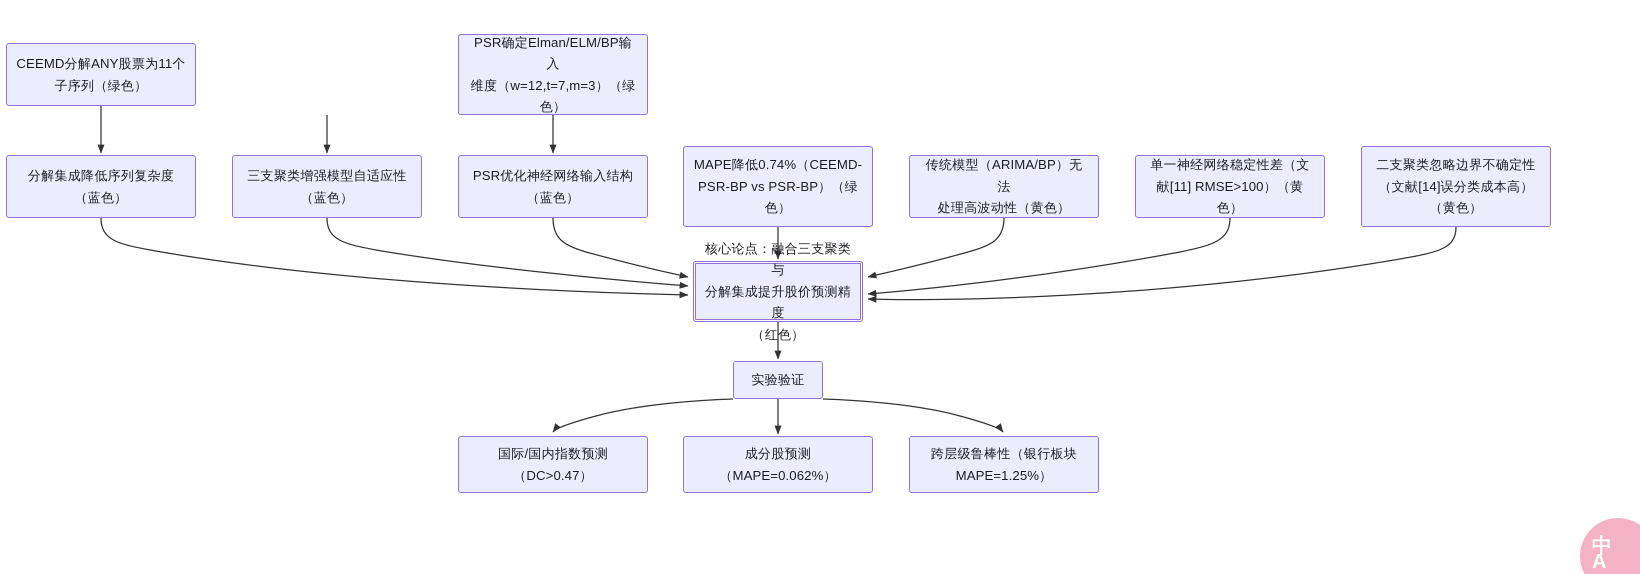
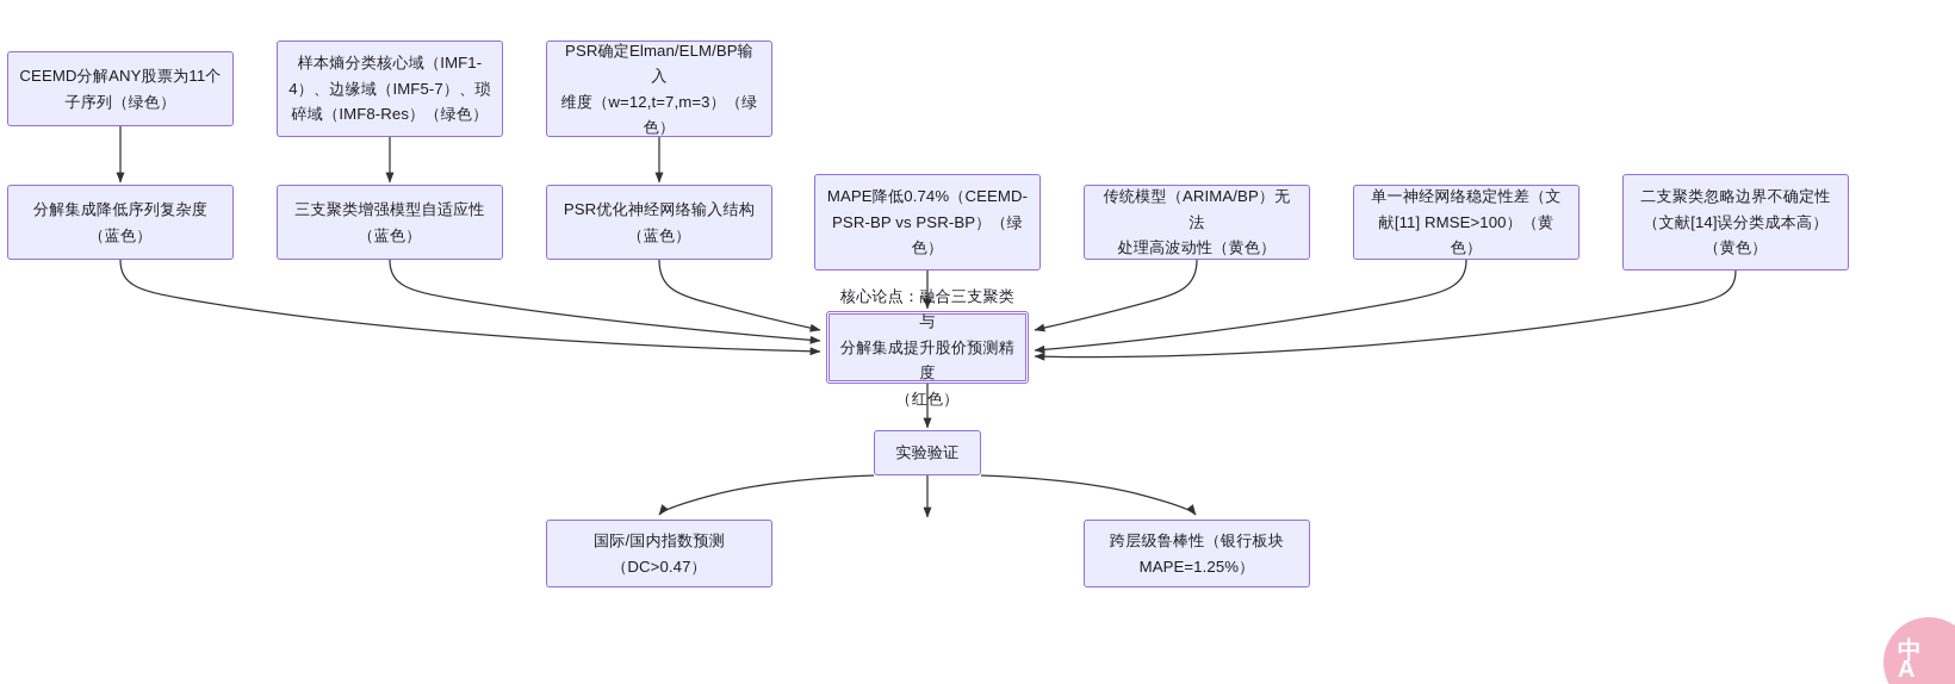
  CEEMD分解ANY股票为11个
  子序列（绿色）
+ 样本熵分类核心域（IMF1-
+ 4）、边缘域（IMF5-7）、琐
+ 碎域（IMF8-Res）（绿色）
  PSR确定Elman/ELM/BP输入
  维度（w=12,t=7,m=3）（绿
  色）
  分解集成降低序列复杂度
  （蓝色）
  三支聚类增强模型自适应性
  （蓝色）
  PSR优化神经网络输入结构
  （蓝色）
  MAPE降低0.74%（CEEMD-
  PSR-BP vs PSR-BP）（绿
  色）
  传统模型（ARIMA/BP）无法
  处理高波动性（黄色）
  单一神经网络稳定性差（文
  献[11] RMSE>100）（黄色）
  二支聚类忽略边界不确定性
  （文献[14]误分类成本高）
  （黄色）
  核心论点：融合三支聚类与
  分解集成提升股价预测精度
  （红色）
  实验验证
  国际/国内指数预测
  （DC>0.47）
- 成分股预测
- （MAPE=0.062%）
  跨层级鲁棒性（银行板块
  MAPE=1.25%）
  中
  A
